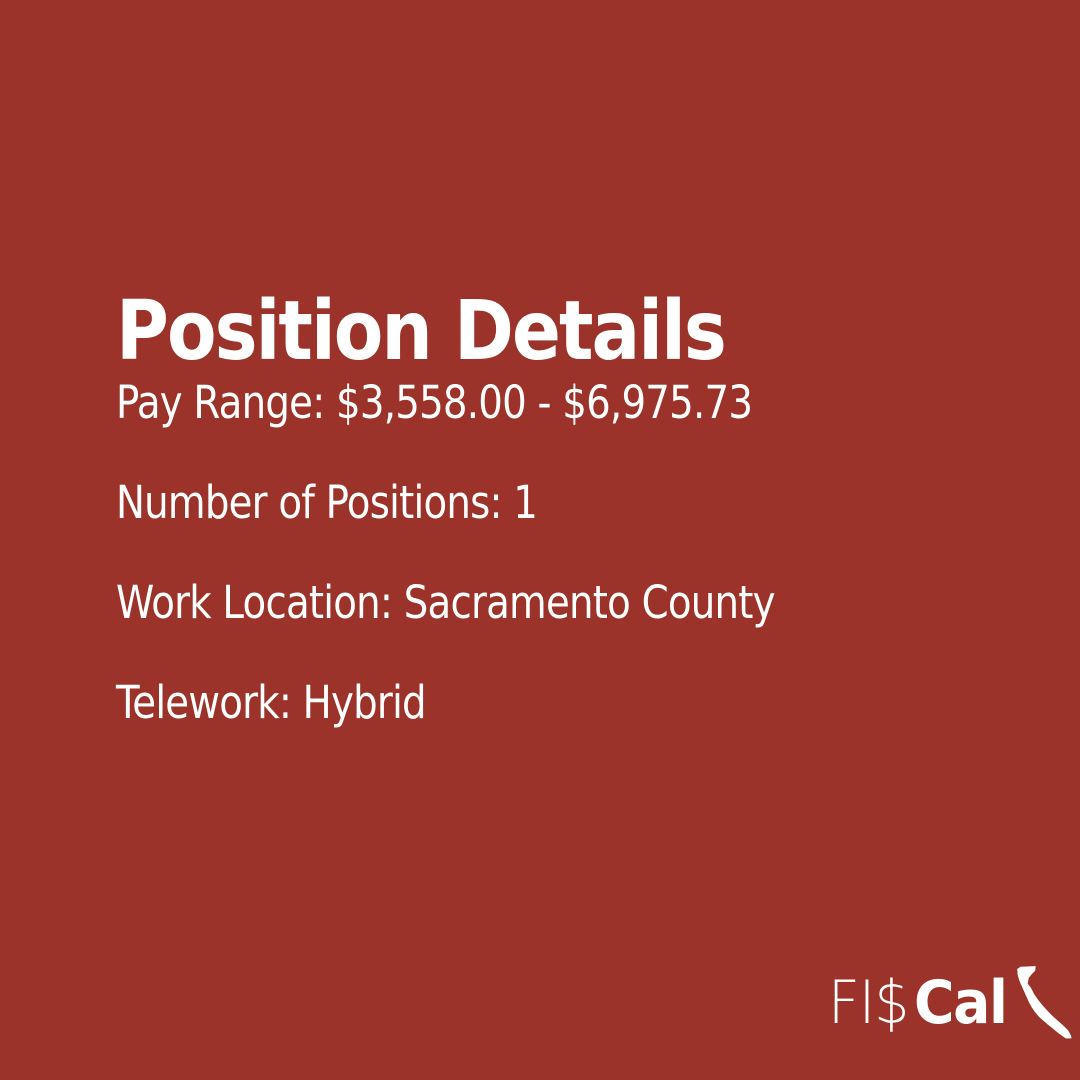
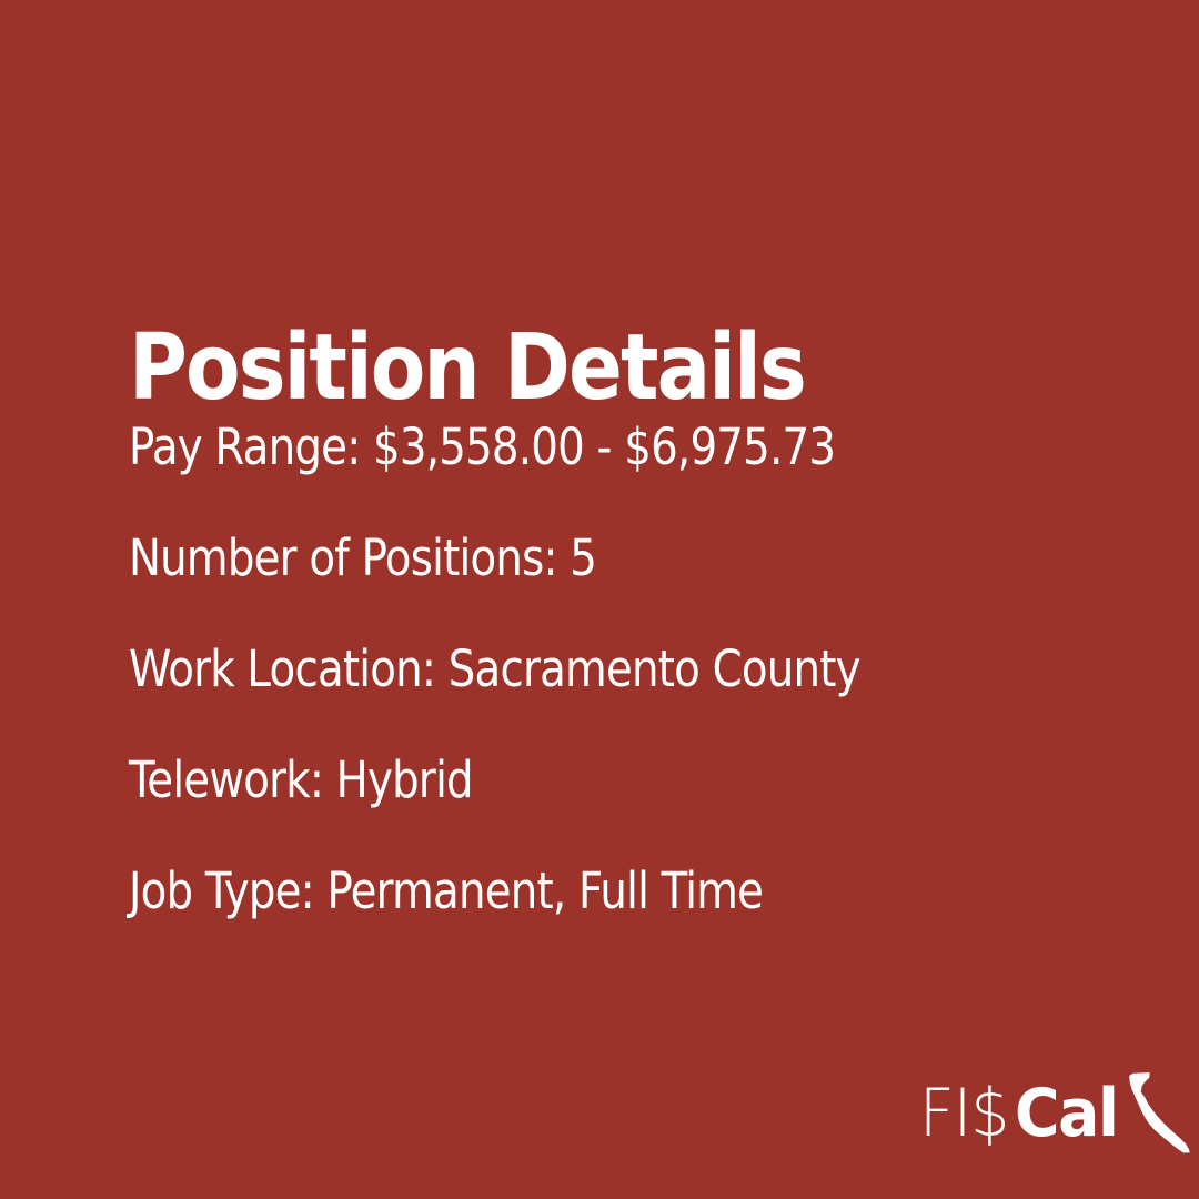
  Position Details
  Pay Range: $3,558.00 - $6,975.73
- Number of Positions: 1
+ Number of Positions: 5
  Work Location: Sacramento County
  Telework: Hybrid
+ Job Type: Permanent, Full Time
  FI$
  Cal
